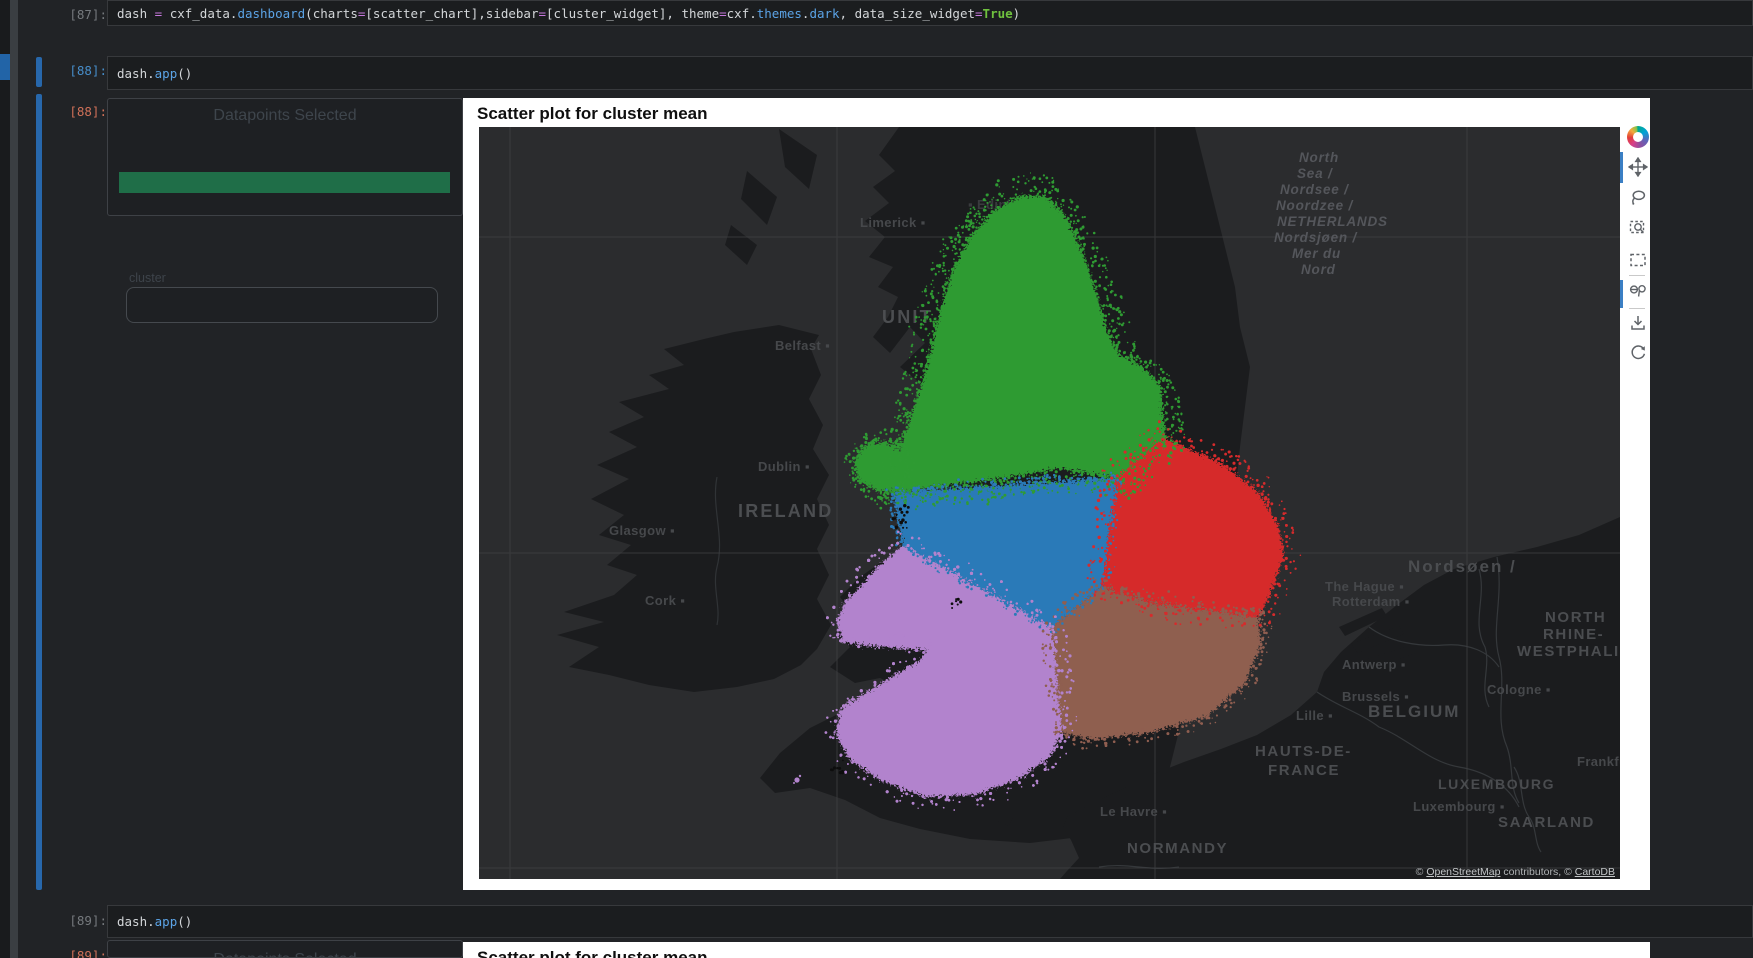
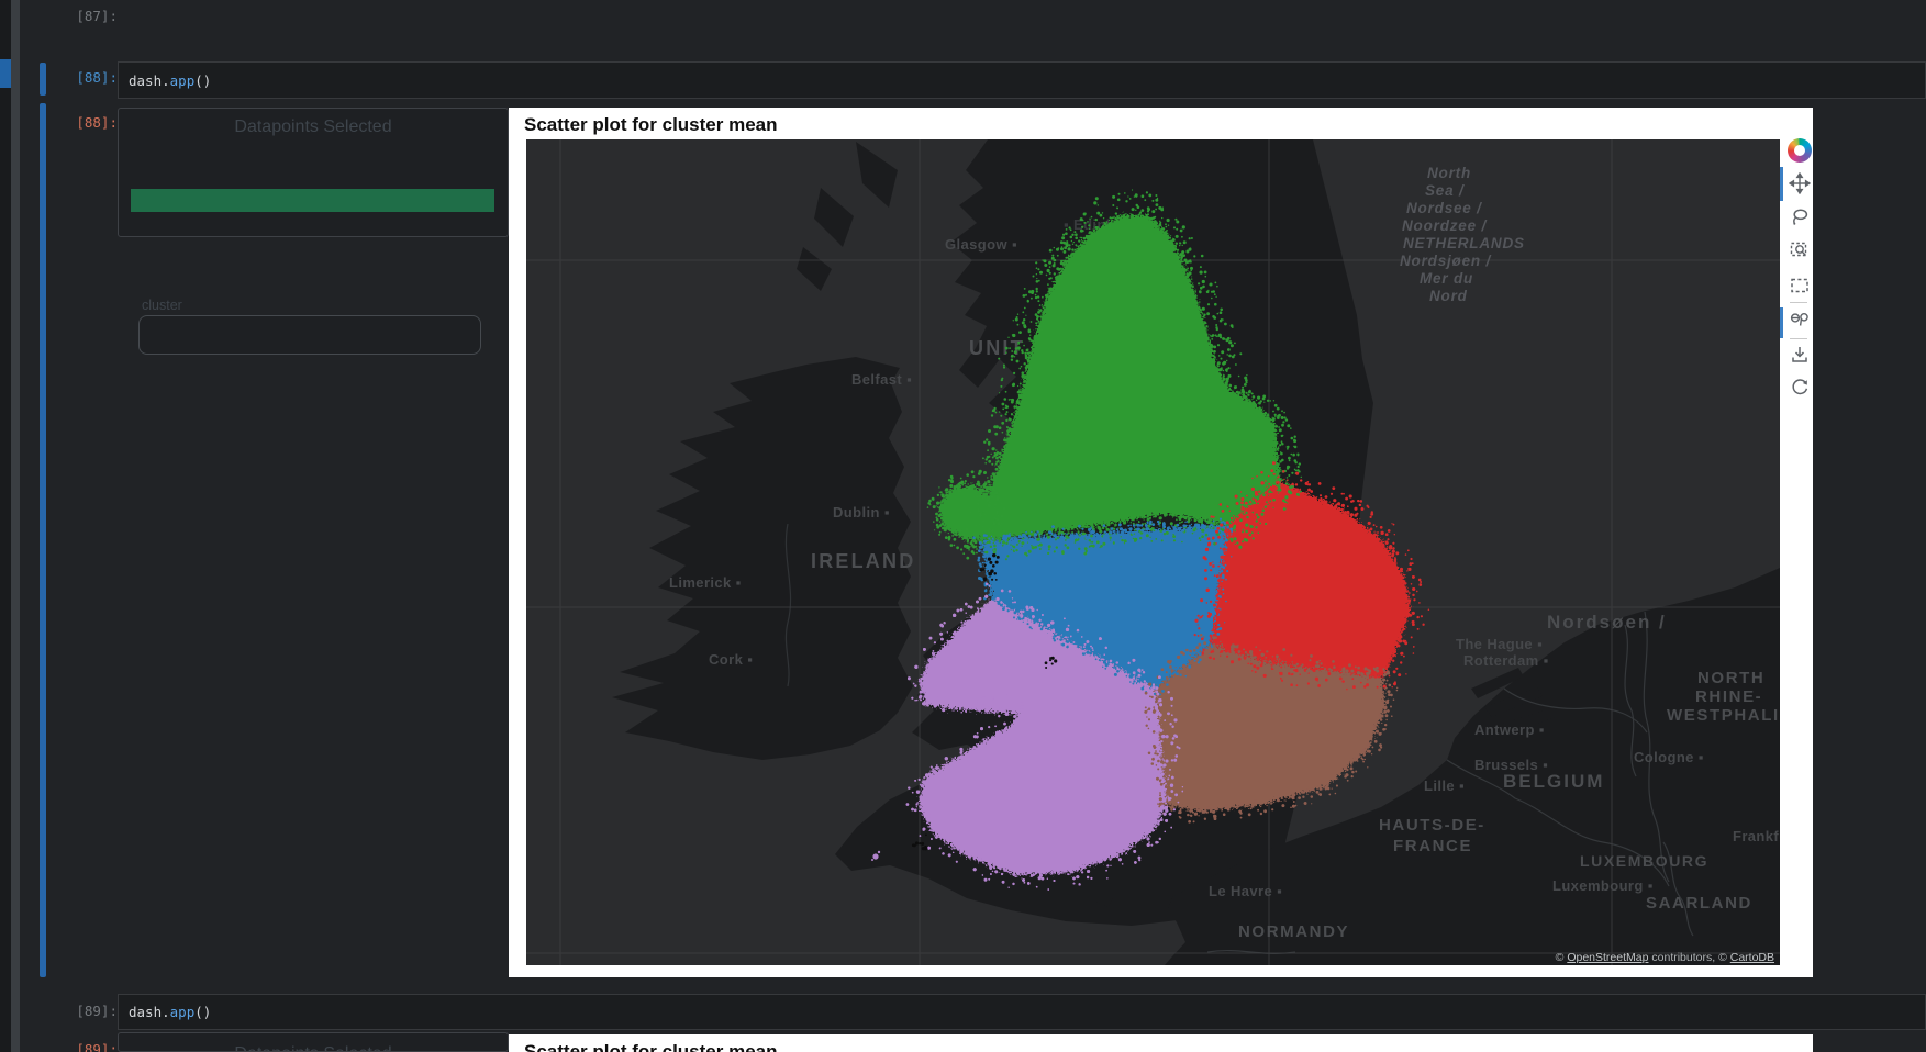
  [87]:
- dash = cxf_data.dashboard(charts=[scatter_chart],sidebar=[cluster_widget], theme=cxf.themes.dark, data_size_widget=True)
  [88]:
  dash.app()
  [88]:
  Datapoints Selected
  cluster
  Scatter plot for cluster mean
- Limerick ▪
+ Glasgow ▪
  Belfast ▪
  Dublin ▪
  IRELAND
- Glasgow ▪
+ Limerick ▪
  Cork ▪
  Nordsøen /
  The Hague ▪
  Rotterdam ▪
  Antwerp ▪
  Brussels ▪
  BELGIUM
  Lille ▪
  Cologne ▪
  NORTH
  RHINE-
  WESTPHALI
  Frankf
  HAUTS-DE-
  FRANCE
  LUXEMBOURG
  Luxembourg ▪
  SAARLAND
  Le Havre ▪
  NORMANDY
  North
  Sea /
  Nordsee /
  Noordzee /
  NETHERLANDS
  Nordsjøen /
  Mer du
  Nord
  © OpenStreetMap contributors, © CartoDB
  [89]:
  dash.app()
  [89]:
